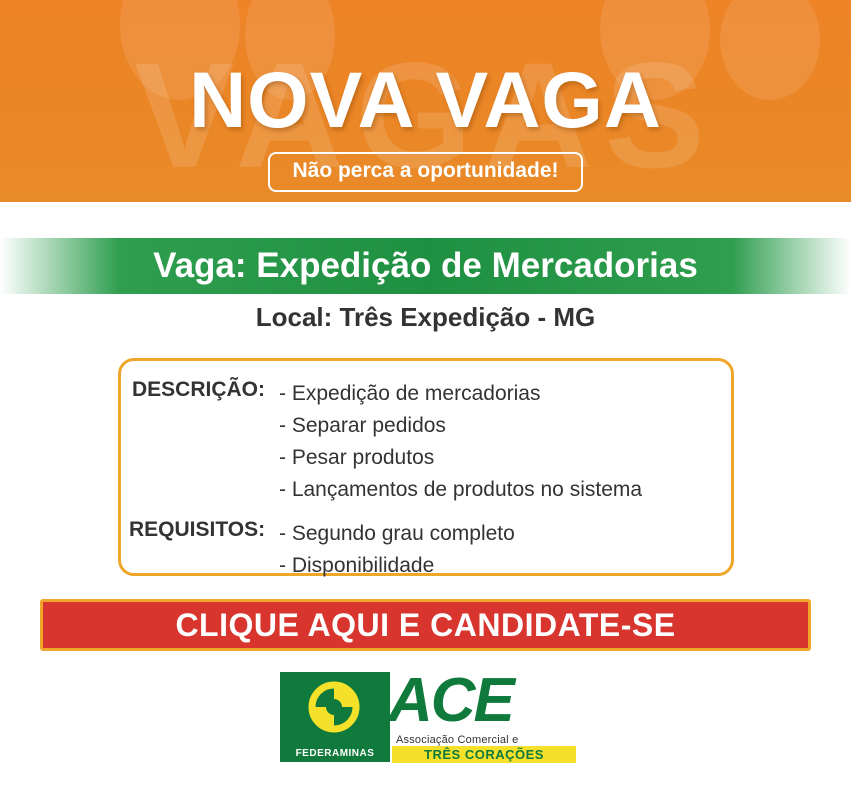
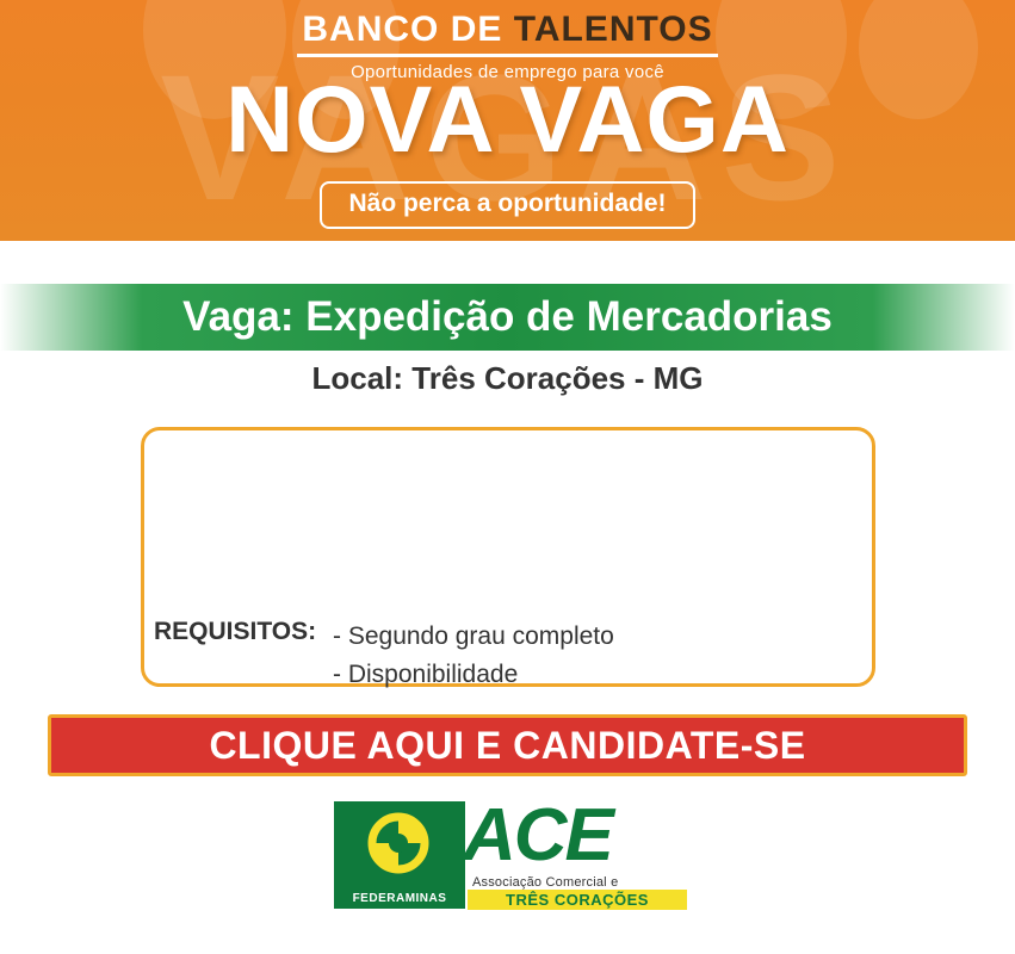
  VAGAS
+ BANCO DE TALENTOS
+ Oportunidades de emprego para você
  NOVA VAGA
  Não perca a oportunidade!
  Vaga: Expedição de Mercadorias
- Local: Três Expedição - MG
+ Local: Três Corações - MG
- DESCRIÇÃO:
- - Expedição de mercadorias
- - Separar pedidos
- - Pesar produtos
- - Lançamentos de produtos no sistema
  REQUISITOS:
  - Segundo grau completo
  - Disponibilidade
  CLIQUE AQUI E CANDIDATE-SE
  FEDERAMINAS
  ACE
  TRÊS CORAÇÕES
